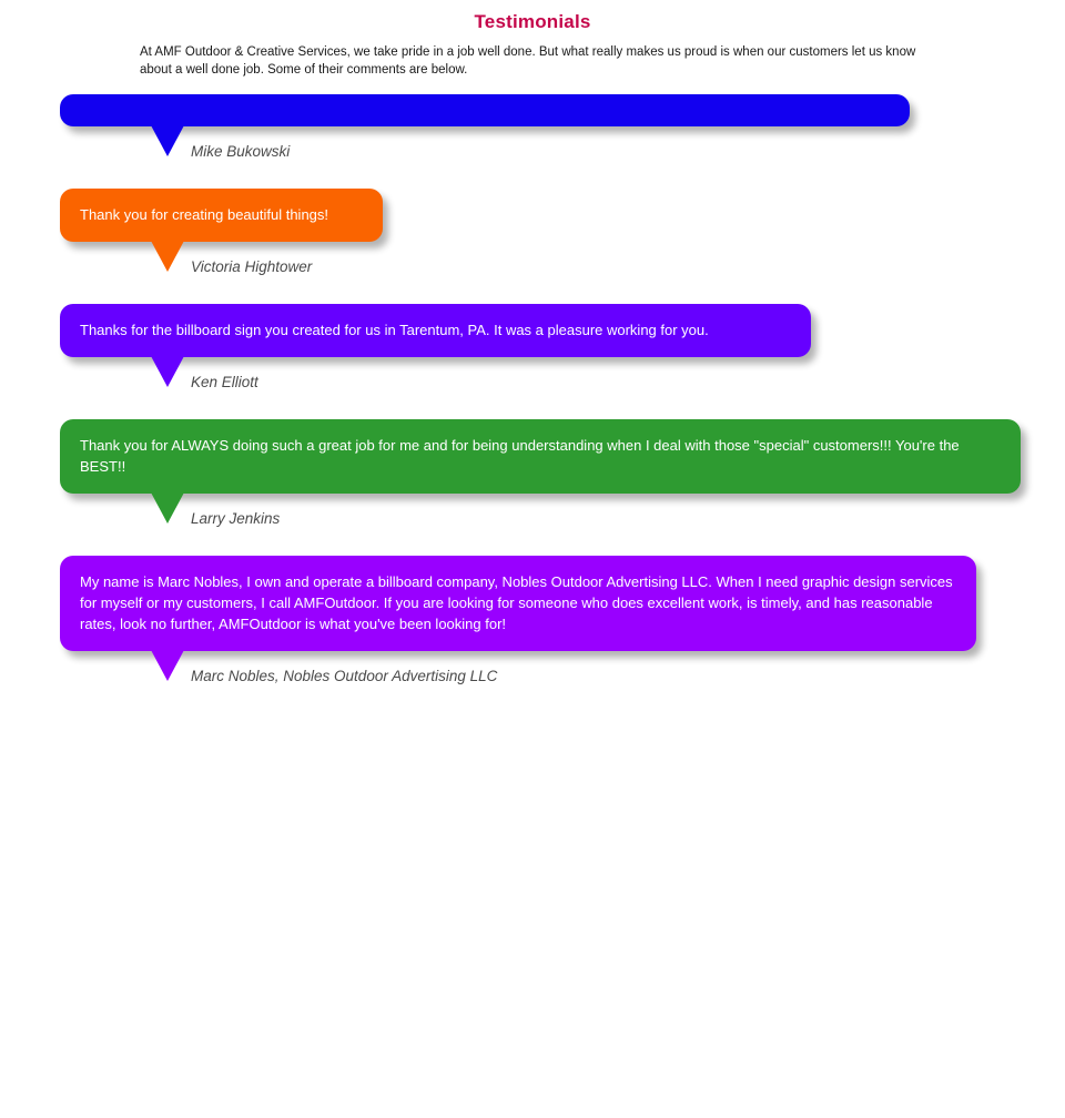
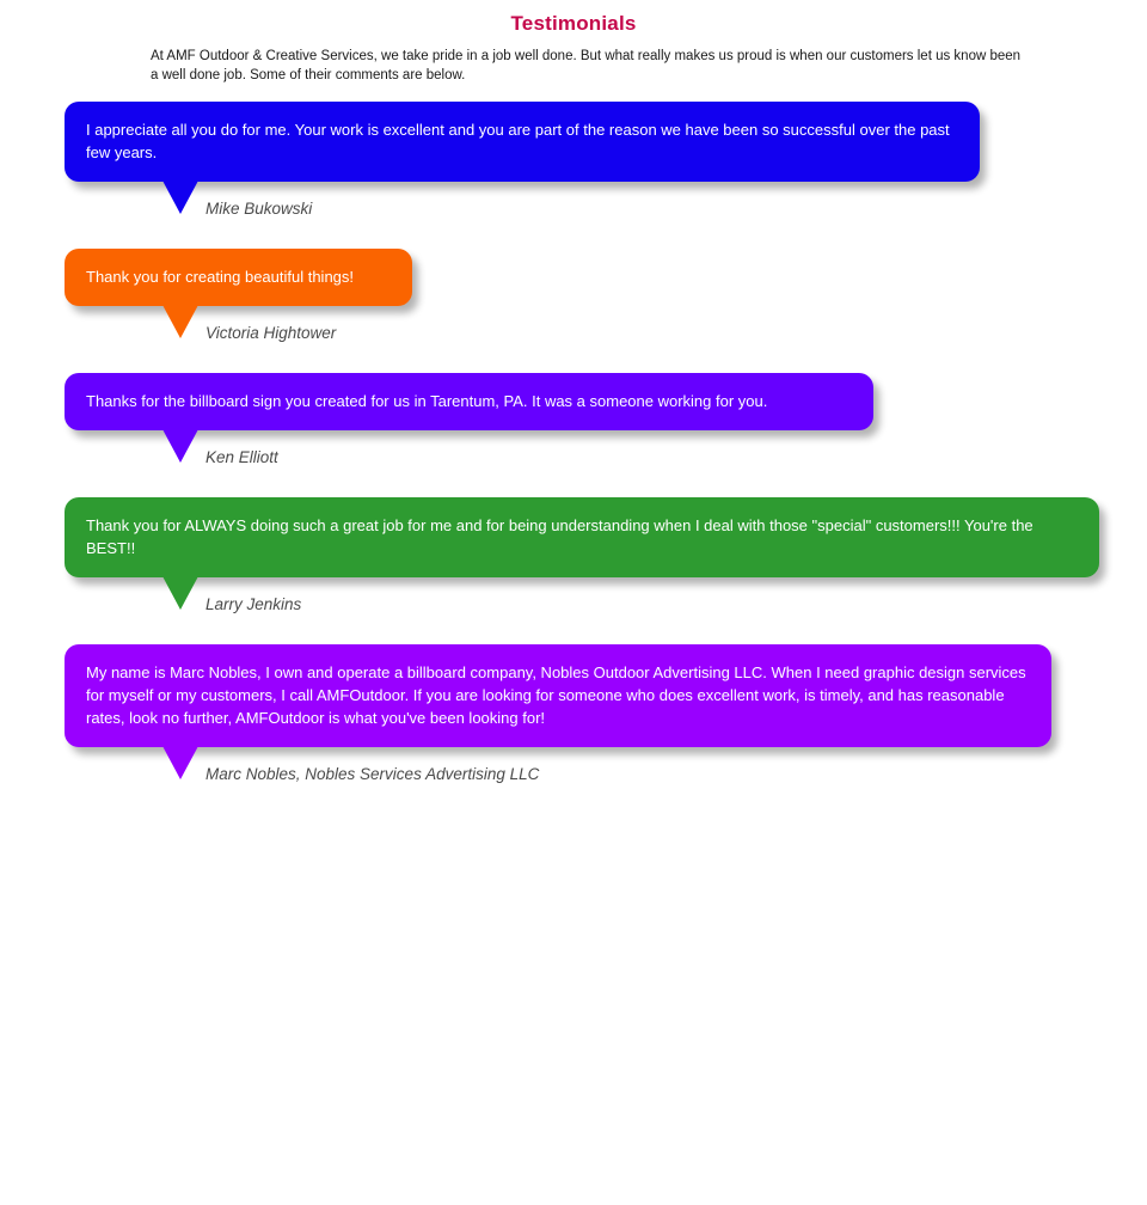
  Testimonials
- At AMF Outdoor & Creative Services, we take pride in a job well done. But what really makes us proud is when our customers let us know about a well done job. Some of their comments are below.
+ At AMF Outdoor & Creative Services, we take pride in a job well done. But what really makes us proud is when our customers let us know been a well done job. Some of their comments are below.
+ I appreciate all you do for me. Your work is excellent and you are part of the reason we have been so successful over the past few years.
  Mike Bukowski
  Thank you for creating beautiful things!
  Victoria Hightower
- Thanks for the billboard sign you created for us in Tarentum, PA. It was a pleasure working for you.
+ Thanks for the billboard sign you created for us in Tarentum, PA. It was a someone working for you.
  Ken Elliott
  Thank you for ALWAYS doing such a great job for me and for being understanding when I deal with those "special" customers!!! You're the BEST!!
  Larry Jenkins
  My name is Marc Nobles, I own and operate a billboard company, Nobles Outdoor Advertising LLC. When I need graphic design services for myself or my customers, I call AMFOutdoor. If you are looking for someone who does excellent work, is timely, and has reasonable rates, look no further, AMFOutdoor is what you've been looking for!
- Marc Nobles, Nobles Outdoor Advertising LLC
+ Marc Nobles, Nobles Services Advertising LLC
